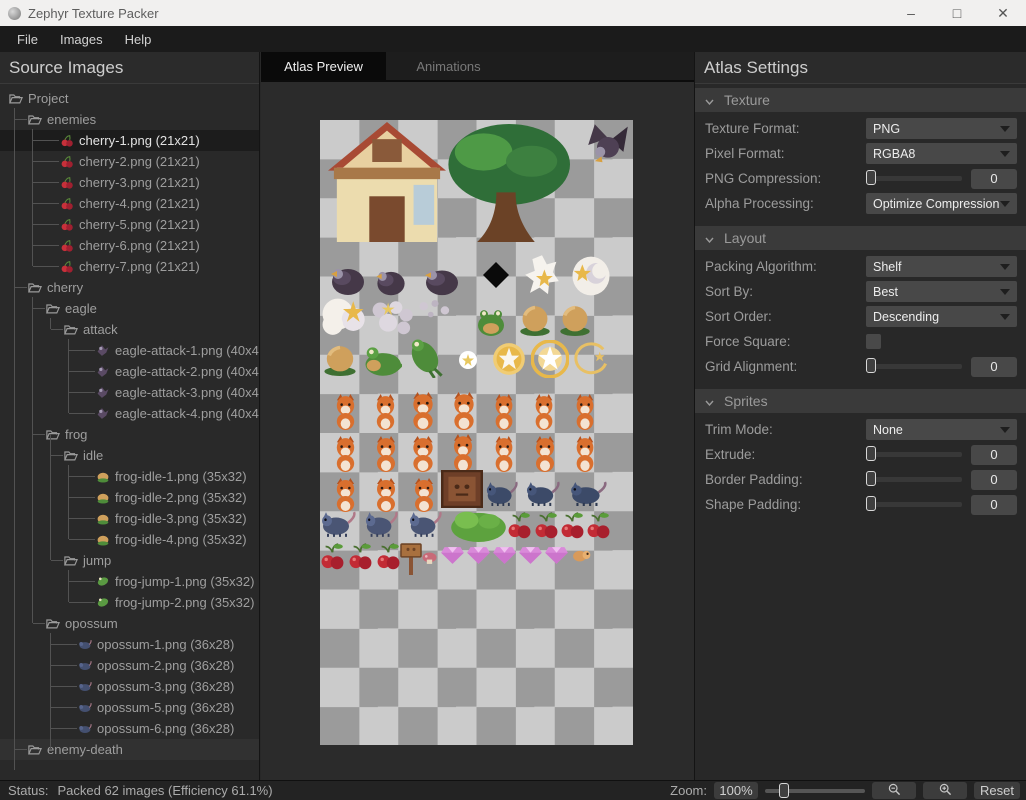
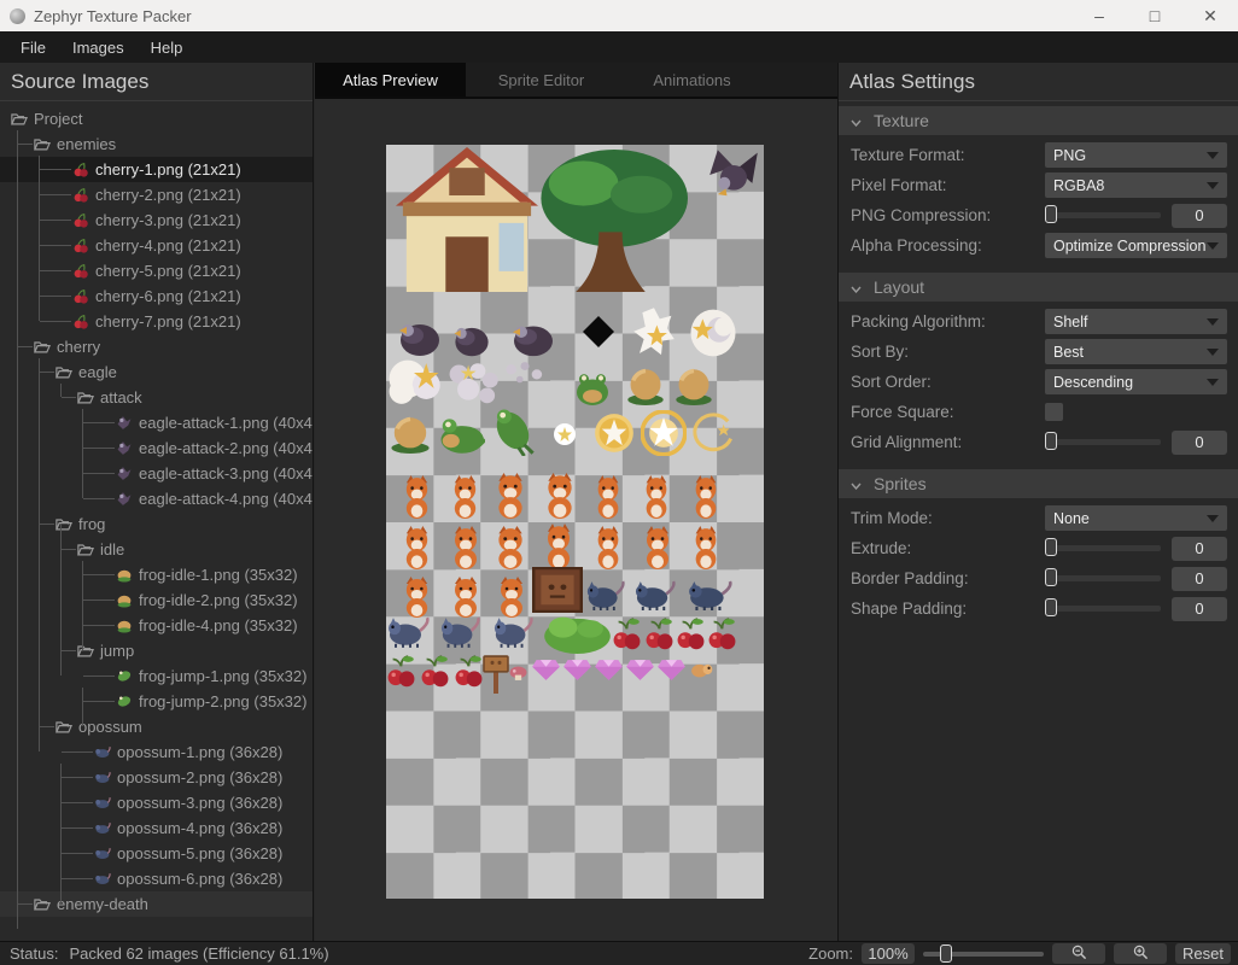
  Zephyr Texture Packer
  –
  □
  ✕
  File
  Images
  Help
  Source Images
  Project
  enemies
  cherry-1.png (21x21)
  cherry-2.png (21x21)
  cherry-3.png (21x21)
  cherry-4.png (21x21)
  cherry-5.png (21x21)
  cherry-6.png (21x21)
  cherry-7.png (21x21)
  cherry
  eagle
  attack
  eagle-attack-1.png (40x4
  eagle-attack-2.png (40x4
  eagle-attack-3.png (40x4
  eagle-attack-4.png (40x4
  frog
  idle
  frog-idle-1.png (35x32)
  frog-idle-2.png (35x32)
- frog-idle-3.png (35x32)
  frog-idle-4.png (35x32)
  jump
  frog-jump-1.png (35x32)
  frog-jump-2.png (35x32)
  opossum
  opossum-1.png (36x28)
  opossum-2.png (36x28)
  opossum-3.png (36x28)
+ opossum-4.png (36x28)
  opossum-5.png (36x28)
  opossum-6.png (36x28)
  enemy-death
  Atlas Preview
+ Sprite Editor
  Animations
  Atlas Settings
  Texture
  Texture Format:
  PNG
  Pixel Format:
  RGBA8
  PNG Compression:
  0
  Alpha Processing:
  Optimize Compression
  Layout
  Packing Algorithm:
  Shelf
  Sort By:
  Best
  Sort Order:
  Descending
  Force Square:
  Grid Alignment:
  0
  Sprites
  Trim Mode:
  None
  Extrude:
  0
  Border Padding:
  0
  Shape Padding:
  0
  Status:
  Packed 62 images (Efficiency 61.1%)
  Zoom:
  100%
  Reset
